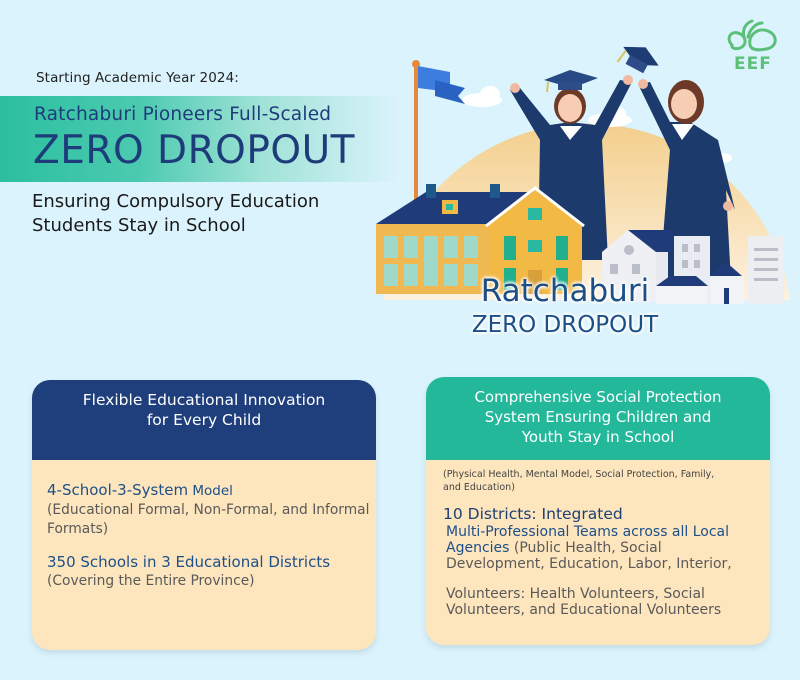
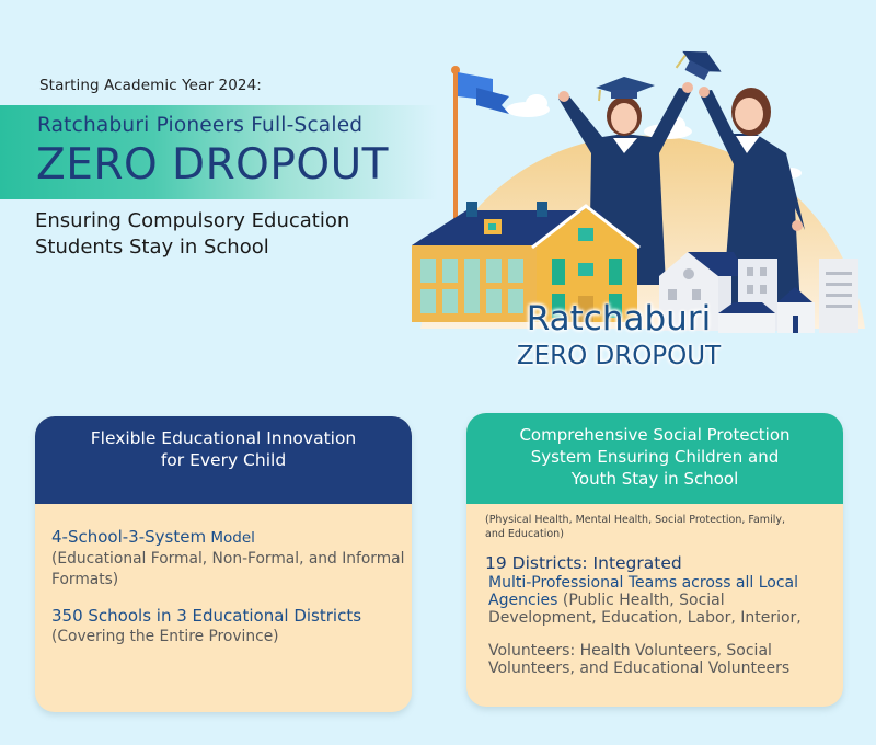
  Starting Academic Year 2024:
  Ratchaburi Pioneers Full-Scaled
  ZERO DROPOUT
  Ensuring Compulsory Education
  Students Stay in School
- EEF
  Ratchaburi
  ZERO DROPOUT
  Flexible Educational Innovation
  for Every Child
  4-School-3-System Model
  (Educational Formal, Non-Formal, and Informal
  Formats)
  350 Schools in 3 Educational Districts
  (Covering the Entire Province)
  Comprehensive Social Protection
  System Ensuring Children and
  Youth Stay in School
- (Physical Health, Mental Model, Social Protection, Family,
+ (Physical Health, Mental Health, Social Protection, Family,
  and Education)
- 10 Districts: Integrated
+ 19 Districts: Integrated
  Multi-Professional Teams across all Local
  Agencies (Public Health, Social
  Development, Education, Labor, Interior,
  Volunteers: Health Volunteers, Social
  Volunteers, and Educational Volunteers
